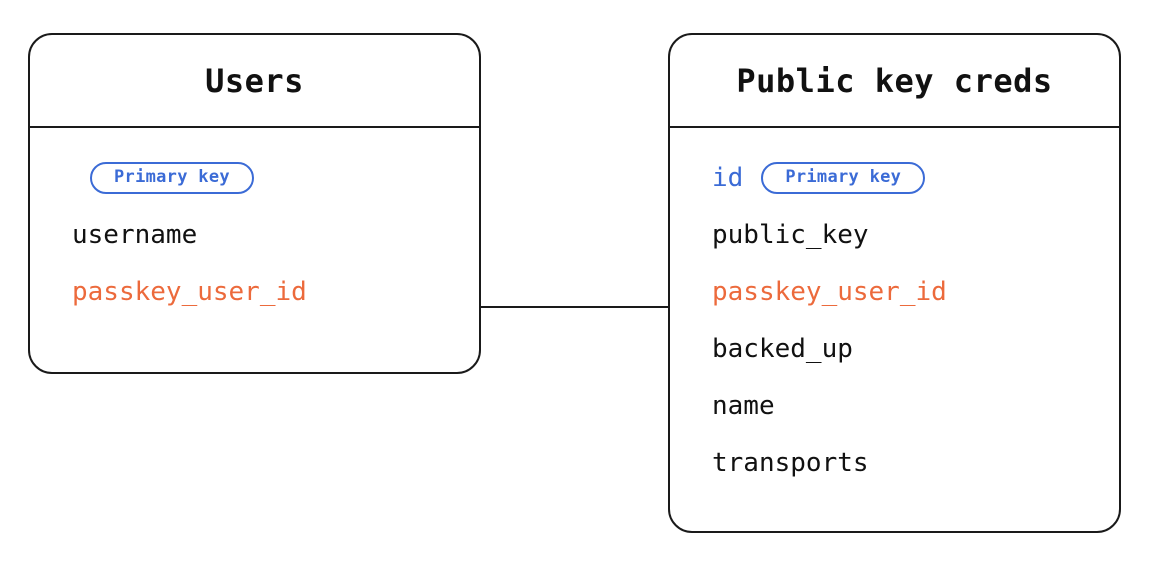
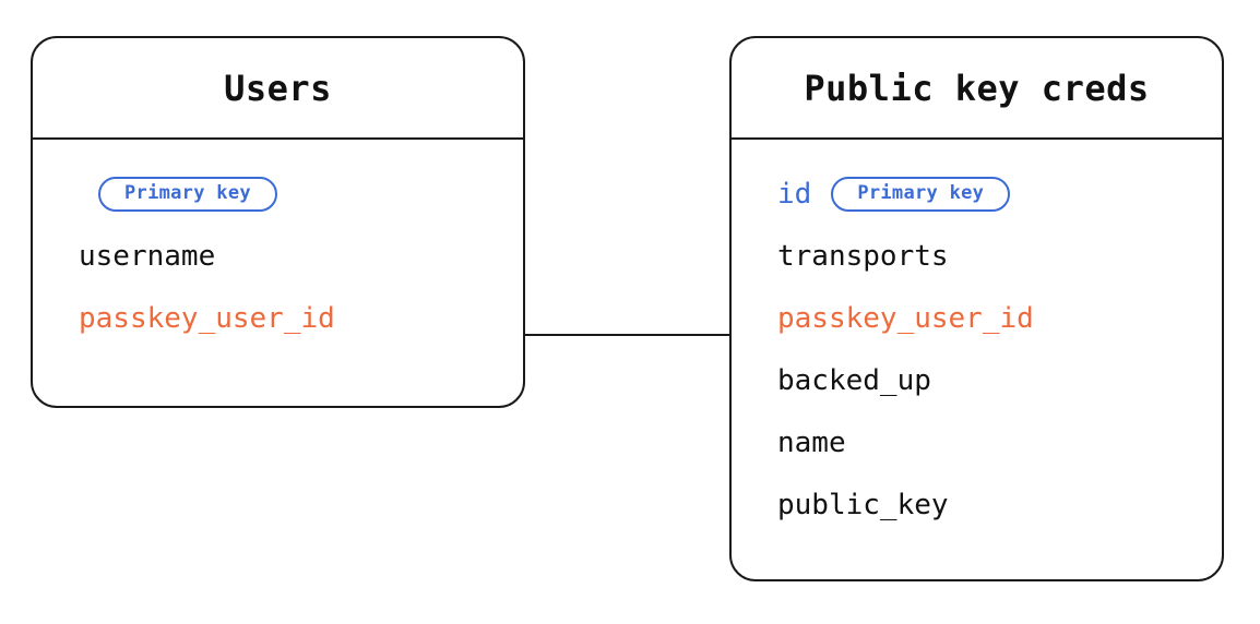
  Users
  Primary key
  username
  passkey_user_id
  Public key creds
  id
  Primary key
- public_key
+ transports
  passkey_user_id
  backed_up
  name
- transports
+ public_key
